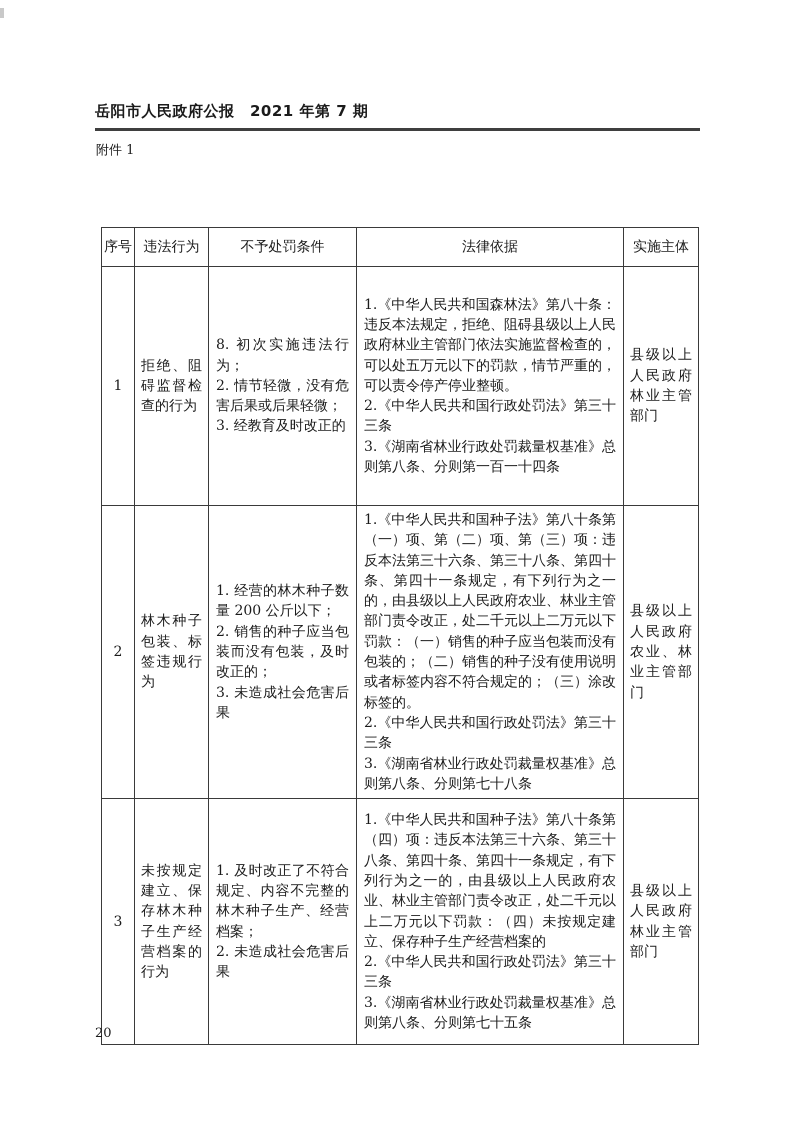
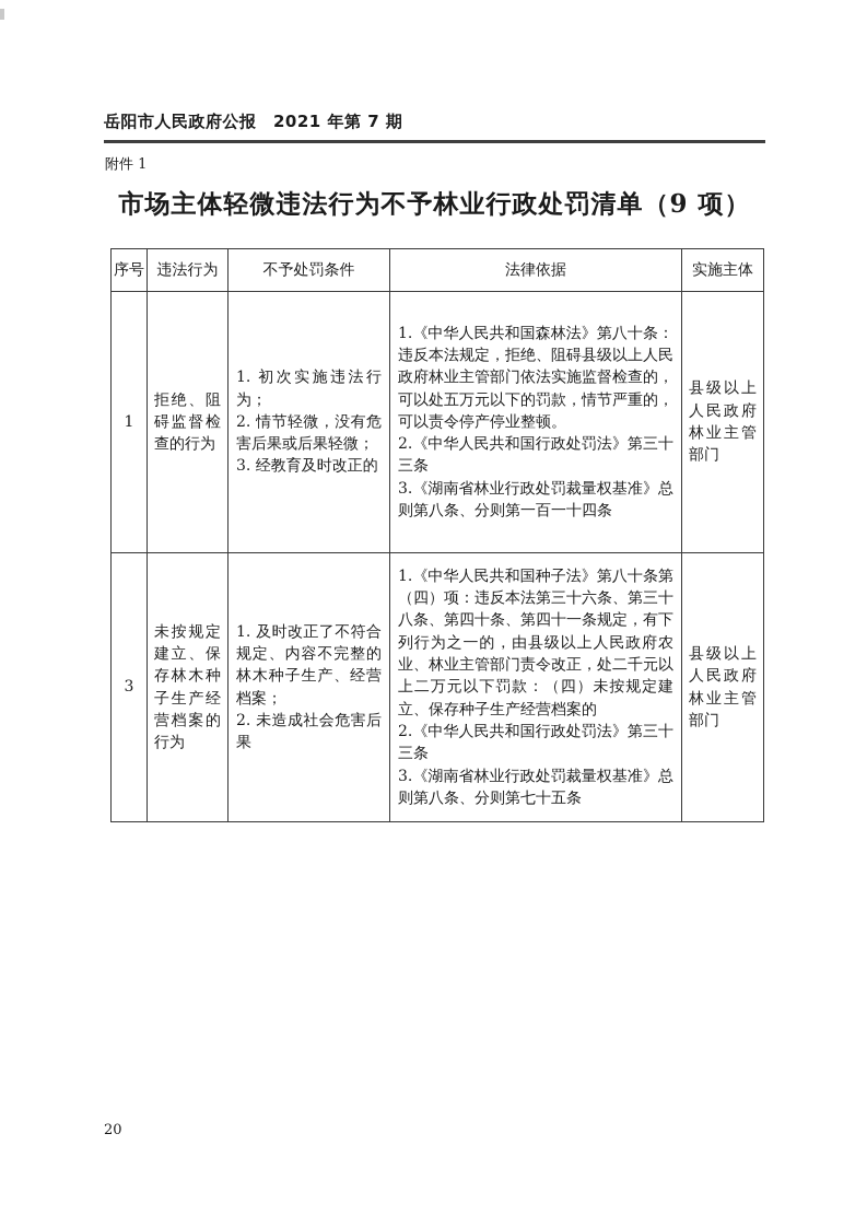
  岳阳市人民政府公报 2021 年第 7 期
  附件 1
+ 市场主体轻微违法行为不予林业行政处罚清单（9 项）
  序号	违法行为	不予处罚条件	法律依据	实施主体
- 1	拒绝、阻碍监督检查的行为	8. 初次实施违法行为； 2. 情节轻微，没有危害后果或后果轻微； 3. 经教育及时改正的	1.《中华人民共和国森林法》第八十条：违反本法规定，拒绝、阻碍县级以上人民政府林业主管部门依法实施监督检查的，可以处五万元以下的罚款，情节严重的，可以责令停产停业整顿。 2.《中华人民共和国行政处罚法》第三十三条 3.《湖南省林业行政处罚裁量权基准》总则第八条、分则第一百一十四条	县级以上人民政府林业主管部门
+ 1	拒绝、阻碍监督检查的行为	1. 初次实施违法行为； 2. 情节轻微，没有危害后果或后果轻微； 3. 经教育及时改正的	1.《中华人民共和国森林法》第八十条：违反本法规定，拒绝、阻碍县级以上人民政府林业主管部门依法实施监督检查的，可以处五万元以下的罚款，情节严重的，可以责令停产停业整顿。 2.《中华人民共和国行政处罚法》第三十三条 3.《湖南省林业行政处罚裁量权基准》总则第八条、分则第一百一十四条	县级以上人民政府林业主管部门
- 2	林木种子包装、标签违规行为	1. 经营的林木种子数量 200 公斤以下； 2. 销售的种子应当包装而没有包装，及时改正的； 3. 未造成社会危害后果	1.《中华人民共和国种子法》第八十条第（一）项、第（二）项、第（三）项：违反本法第三十六条、第三十八条、第四十条、第四十一条规定，有下列行为之一的，由县级以上人民政府农业、林业主管部门责令改正，处二千元以上二万元以下罚款：（一）销售的种子应当包装而没有包装的；（二）销售的种子没有使用说明或者标签内容不符合规定的；（三）涂改标签的。 2.《中华人民共和国行政处罚法》第三十三条 3.《湖南省林业行政处罚裁量权基准》总则第八条、分则第七十八条	县级以上人民政府农业、林业主管部门
  3	未按规定建立、保存林木种子生产经营档案的行为	1. 及时改正了不符合规定、内容不完整的林木种子生产、经营档案； 2. 未造成社会危害后果	1.《中华人民共和国种子法》第八十条第（四）项：违反本法第三十六条、第三十八条、第四十条、第四十一条规定，有下列行为之一的，由县级以上人民政府农业、林业主管部门责令改正，处二千元以上二万元以下罚款：（四）未按规定建立、保存种子生产经营档案的 2.《中华人民共和国行政处罚法》第三十三条 3.《湖南省林业行政处罚裁量权基准》总则第八条、分则第七十五条	县级以上人民政府林业主管部门
  20
